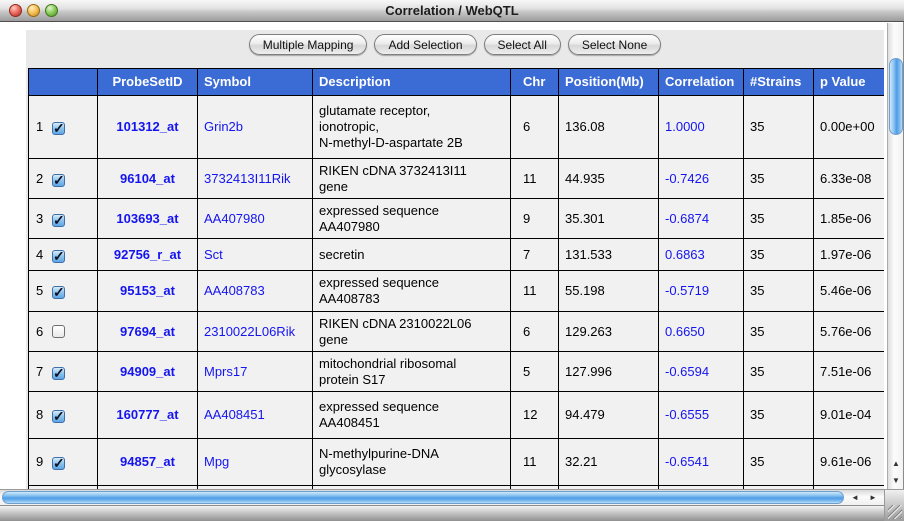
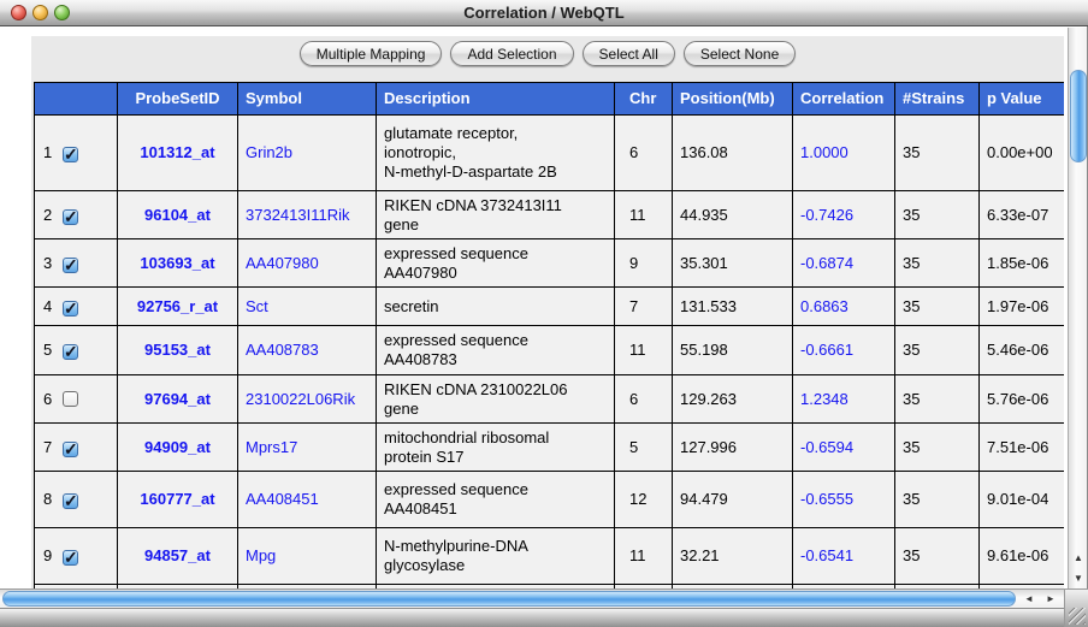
  Correlation / WebQTL
  Multiple Mapping
  Add Selection
  Select All
  Select None
  	ProbeSetID	Symbol	Description	Chr	Position(Mb)	Correlation	#Strains	p Value
  1 ✓	101312_at	Grin2b	glutamate receptor, ionotropic, N-methyl-D-aspartate 2B	6	136.08	1.0000	35	0.00e+00
- 2 ✓	96104_at	3732413I11Rik	RIKEN cDNA 3732413I11 gene	11	44.935	-0.7426	35	6.33e-08
+ 2 ✓	96104_at	3732413I11Rik	RIKEN cDNA 3732413I11 gene	11	44.935	-0.7426	35	6.33e-07
  3 ✓	103693_at	AA407980	expressed sequence AA407980	9	35.301	-0.6874	35	1.85e-06
  4 ✓	92756_r_at	Sct	secretin	7	131.533	0.6863	35	1.97e-06
- 5 ✓	95153_at	AA408783	expressed sequence AA408783	11	55.198	-0.5719	35	5.46e-06
+ 5 ✓	95153_at	AA408783	expressed sequence AA408783	11	55.198	-0.6661	35	5.46e-06
- 6	97694_at	2310022L06Rik	RIKEN cDNA 2310022L06 gene	6	129.263	0.6650	35	5.76e-06
+ 6	97694_at	2310022L06Rik	RIKEN cDNA 2310022L06 gene	6	129.263	1.2348	35	5.76e-06
  7 ✓	94909_at	Mprs17	mitochondrial ribosomal protein S17	5	127.996	-0.6594	35	7.51e-06
  8 ✓	160777_at	AA408451	expressed sequence AA408451	12	94.479	-0.6555	35	9.01e-04
  9 ✓	94857_at	Mpg	N-methylpurine-DNA glycosylase	11	32.21	-0.6541	35	9.61e-06
  ▲
  ▼
  ◄
  ►
